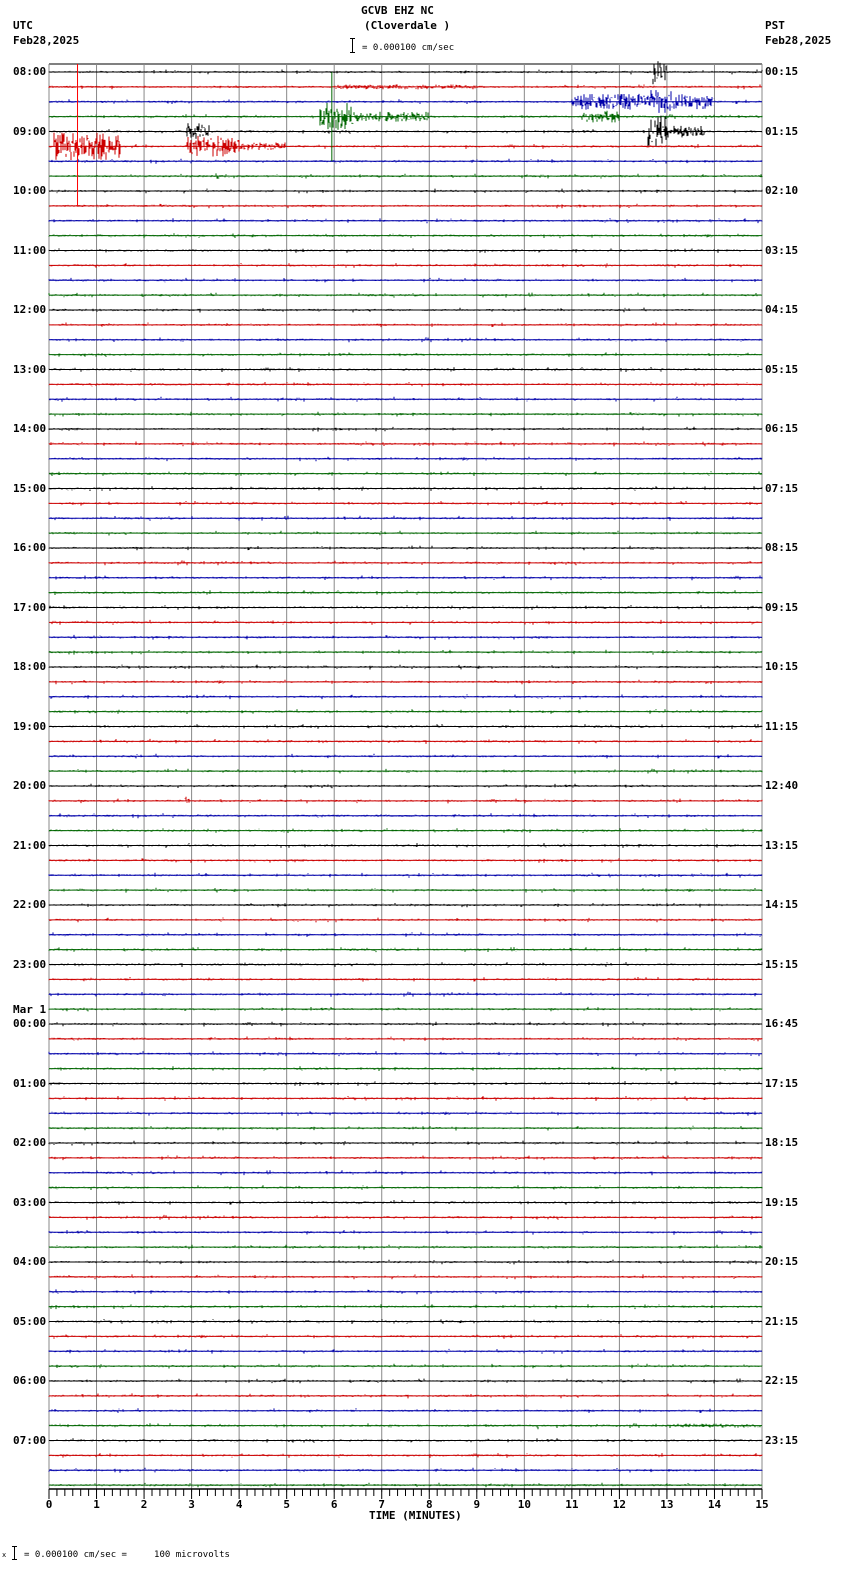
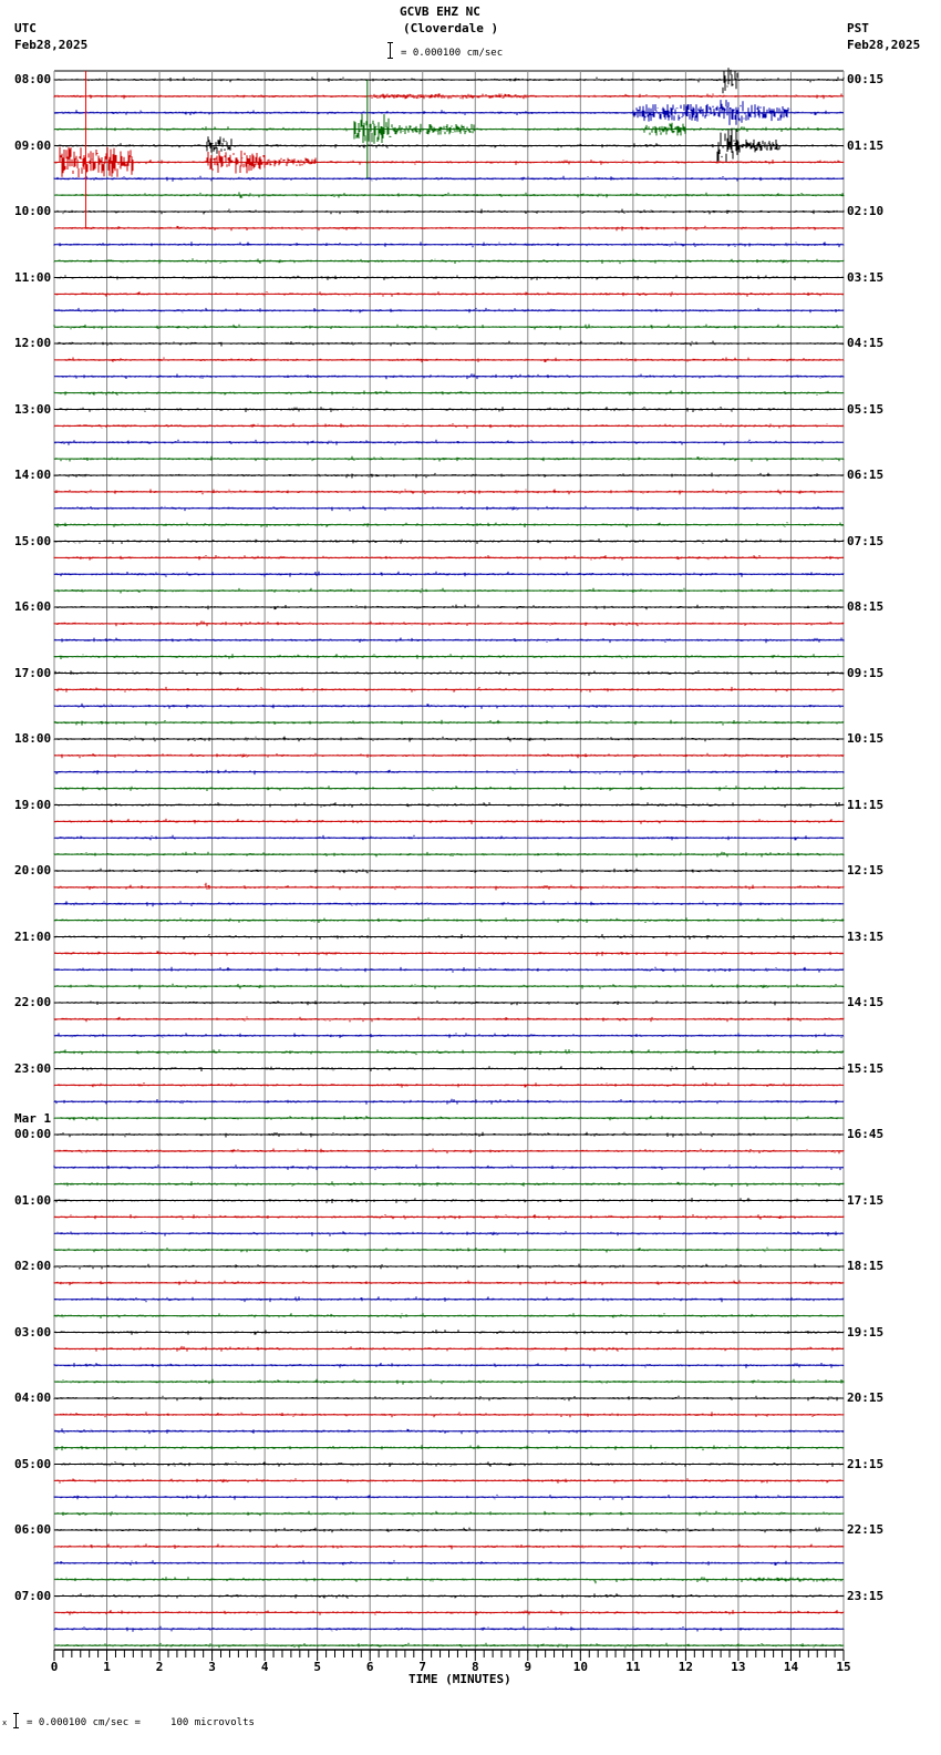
  GCVB EHZ NC
  (Cloverdale )
  UTC
  Feb28,2025
  PST
  Feb28,2025
  = 0.000100 cm/sec
  08:00
  09:00
  10:00
  11:00
  12:00
  13:00
  14:00
  15:00
  16:00
  17:00
  18:00
  19:00
  20:00
  21:00
  22:00
  23:00
  00:00
  Mar 1
  01:00
  02:00
  03:00
  04:00
  05:00
  06:00
  07:00
  00:15
  01:15
  02:10
  03:15
  04:15
  05:15
  06:15
  07:15
  08:15
  09:15
  10:15
  11:15
- 12:40
+ 12:15
  13:15
  14:15
  15:15
  16:45
  17:15
  18:15
  19:15
  20:15
  21:15
  22:15
  23:15
  0
  1
  2
  3
  4
  5
  6
  7
  8
  9
  10
  11
  12
  13
  14
  15
  TIME (MINUTES)
  x
  = 0.000100 cm/sec = 100 microvolts
